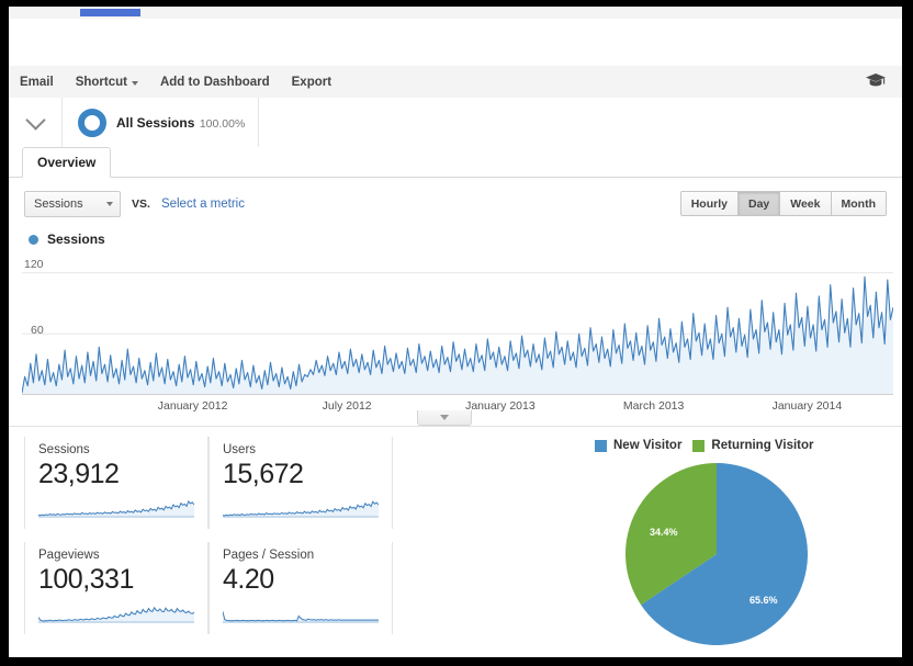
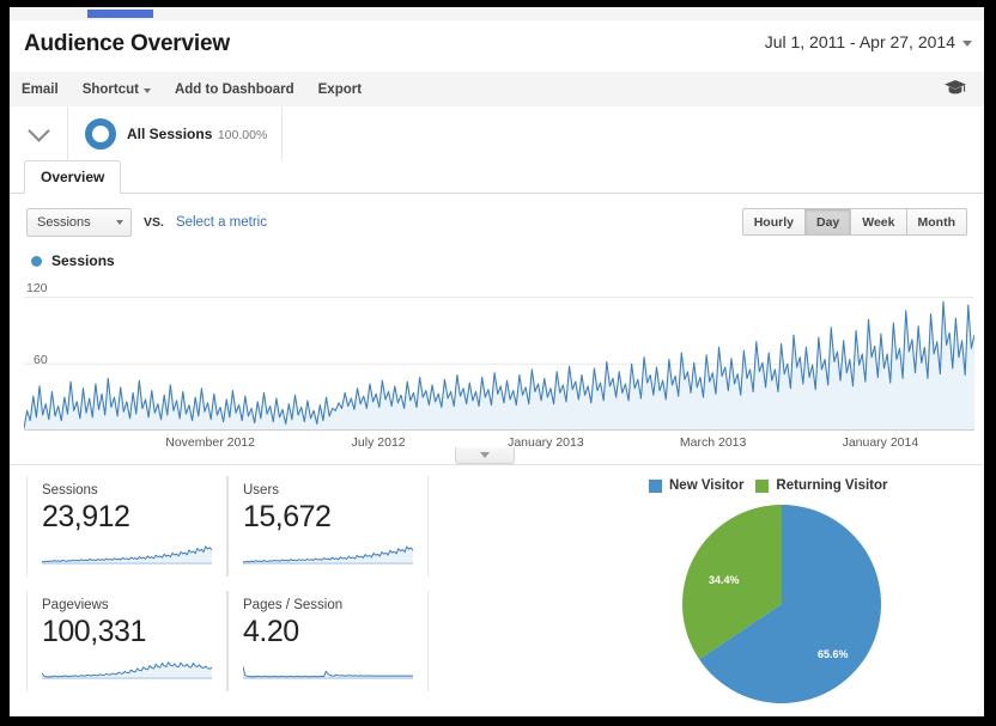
+ Audience Overview
+ Jul 1, 2011 - Apr 27, 2014
  Email
  Shortcut
  Add to Dashboard
  Export
  All Sessions 100.00%
  Overview
  Sessions
  VS.
  Select a metric
  Hourly
  Day
  Week
  Month
  Sessions
  120
  60
- January 2012
+ November 2012
  July 2012
  January 2013
  March 2013
  January 2014
  Sessions
  23,912
  Users
  15,672
  Pageviews
  100,331
  Pages / Session
  4.20
  New Visitor
  Returning Visitor
  34.4%
  65.6%
